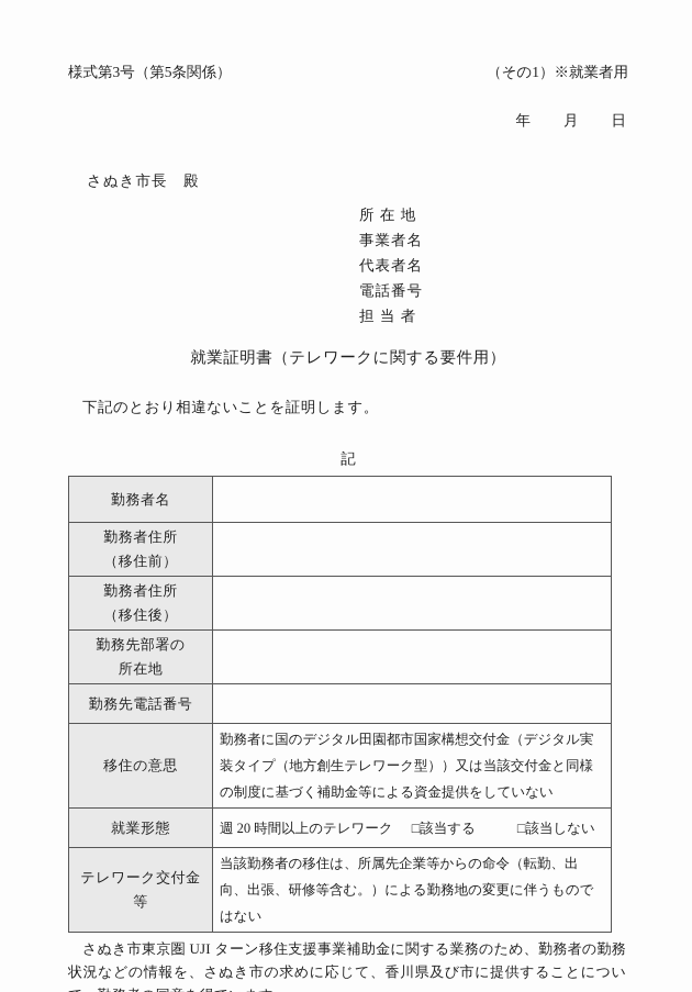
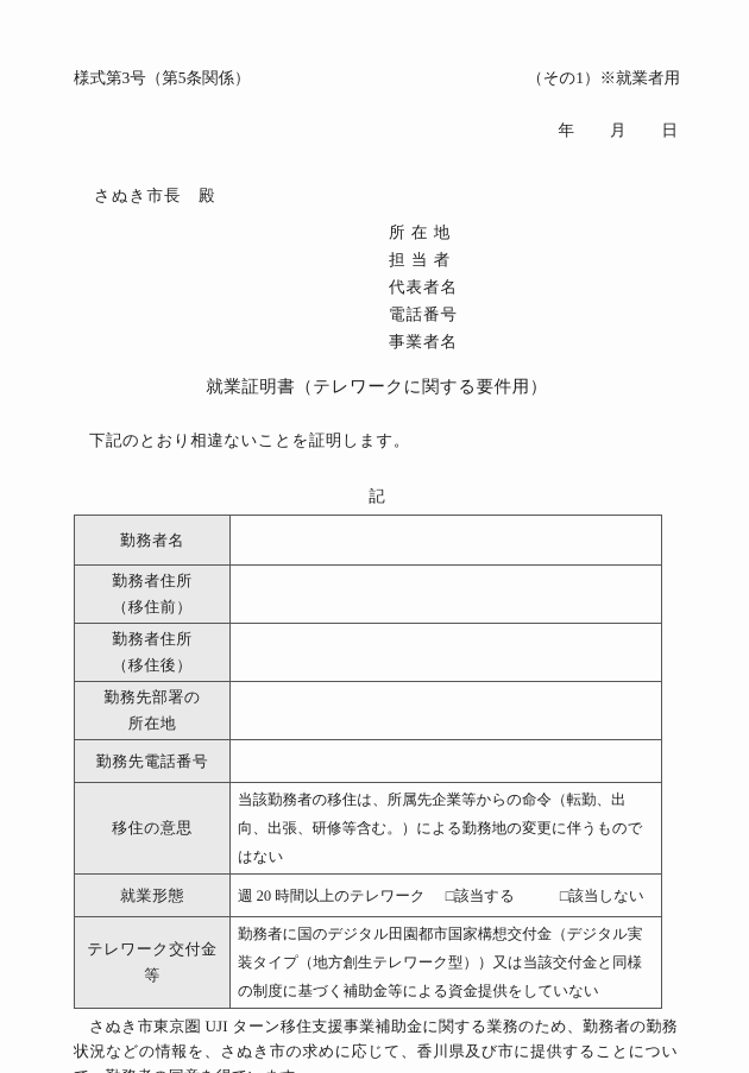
  様式第3号（第5条関係）
  （その1）※就業者用
  年
  月
  日
  さぬき市長 殿
  所 在 地
- 事業者名
+ 担 当 者
  代表者名
  電話番号
- 担 当 者
+ 事業者名
  就業証明書（テレワークに関する要件用）
  下記のとおり相違ないことを証明します。
  記
  勤務者名
  勤務者住所 （移住前）
  勤務者住所 （移住後）
  勤務先部署の 所在地
  勤務先電話番号
- 移住の意思	勤務者に国のデジタル田園都市国家構想交付金（デジタル実装タイプ（地方創生テレワーク型））又は当該交付金と同様の制度に基づく補助金等による資金提供をしていない
+ 移住の意思	当該勤務者の移住は、所属先企業等からの命令（転勤、出向、出張、研修等含む。）による勤務地の変更に伴うものではない
  就業形態	週 20 時間以上のテレワーク □該当する □該当しない
- テレワーク交付金等	当該勤務者の移住は、所属先企業等からの命令（転勤、出向、出張、研修等含む。）による勤務地の変更に伴うものではない
+ テレワーク交付金等	勤務者に国のデジタル田園都市国家構想交付金（デジタル実装タイプ（地方創生テレワーク型））又は当該交付金と同様の制度に基づく補助金等による資金提供をしていない
  さぬき市東京圏 UJI ターン移住支援事業補助金に関する業務のため、勤務者の勤務状況などの情報を、さぬき市の求めに応じて、香川県及び市に提供することについ
